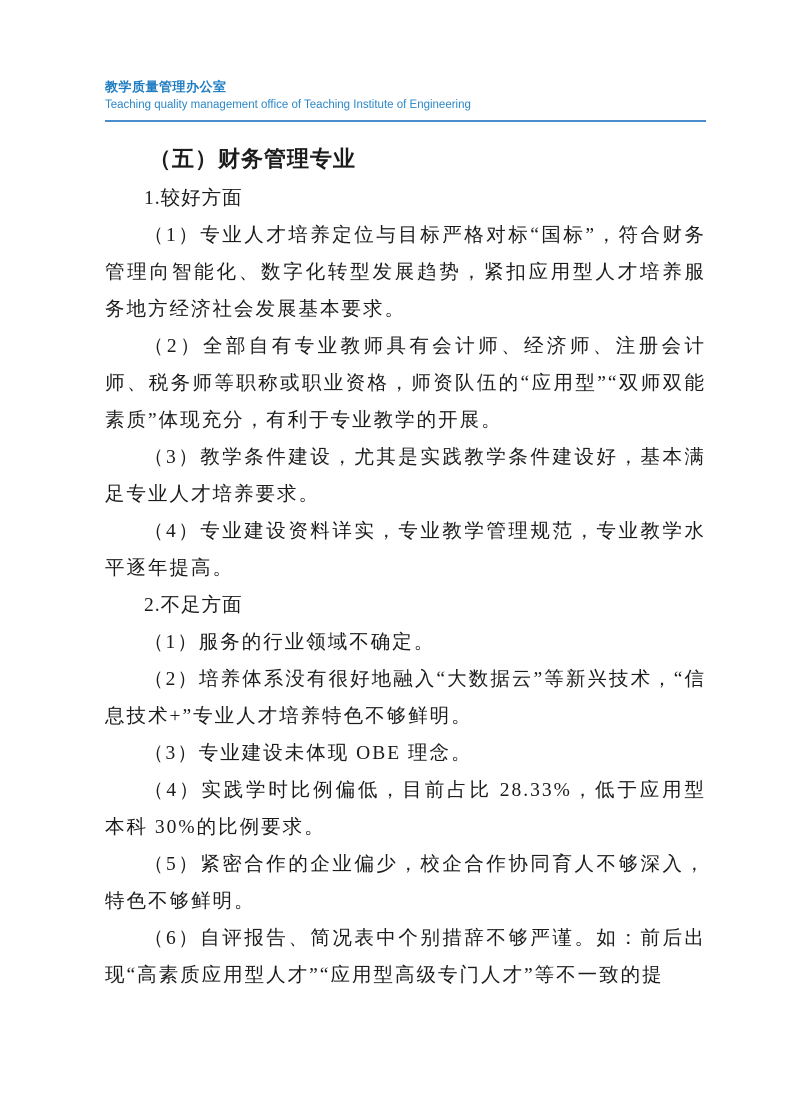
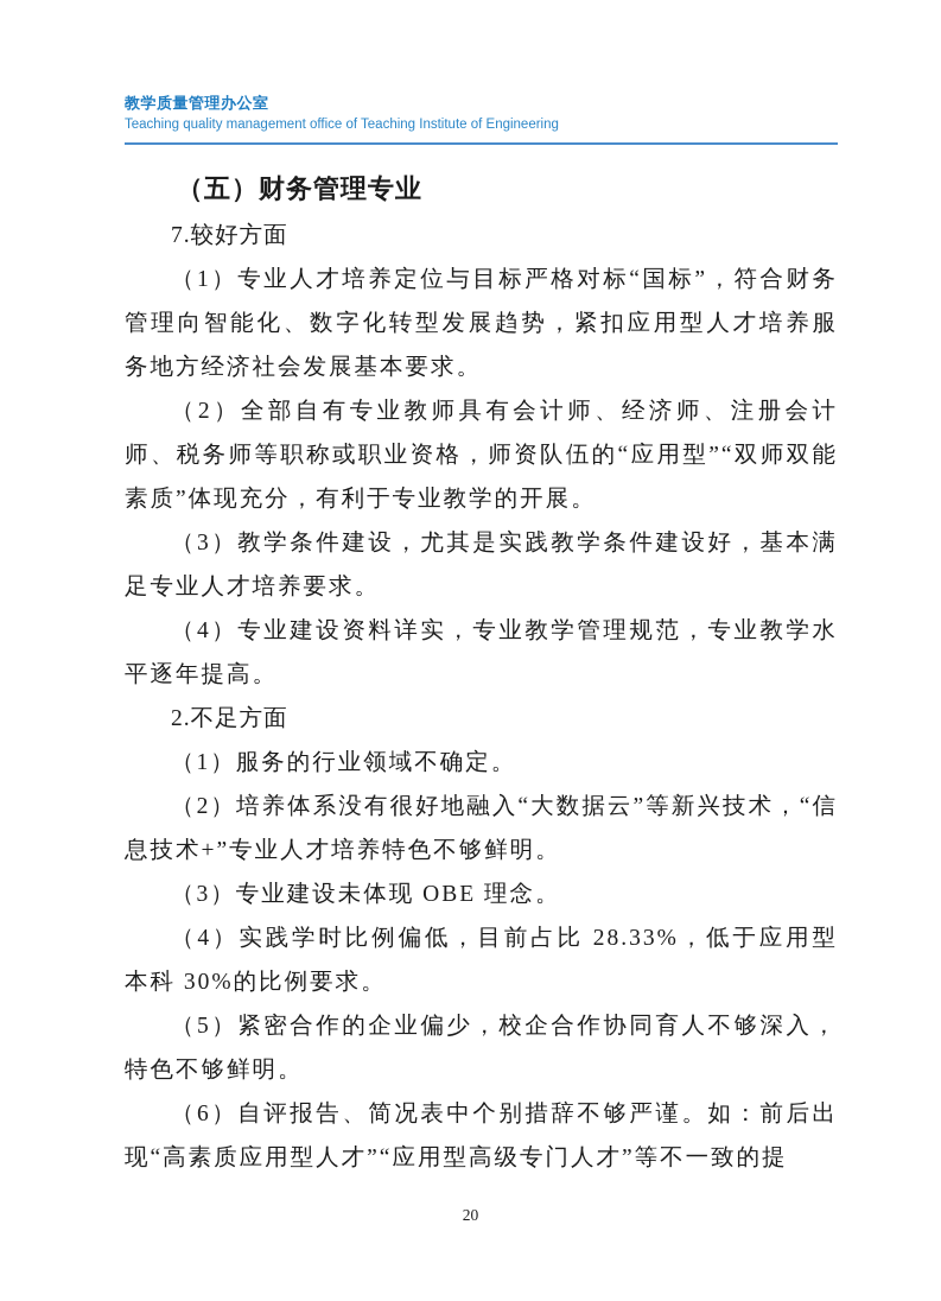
  教学质量管理办公室
  Teaching quality management office of Teaching Institute of Engineering
  （五）财务管理专业
- 1.较好方面
+ 7.较好方面
  （1）专业人才培养定位与目标严格对标“国标”，符合财务管理向智能化、数字化转型发展趋势，紧扣应用型人才培养服务地方经济社会发展基本要求。
  （2）全部自有专业教师具有会计师、经济师、注册会计师、税务师等职称或职业资格，师资队伍的“应用型”“双师双能素质”体现充分，有利于专业教学的开展。
  （3）教学条件建设，尤其是实践教学条件建设好，基本满足专业人才培养要求。
  （4）专业建设资料详实，专业教学管理规范，专业教学水平逐年提高。
  2.不足方面
  （1）服务的行业领域不确定。
  （2）培养体系没有很好地融入“大数据云”等新兴技术，“信息技术+”专业人才培养特色不够鲜明。
  （3）专业建设未体现 OBE 理念。
  （4）实践学时比例偏低，目前占比 28.33%，低于应用型本科 30%的比例要求。
  （5）紧密合作的企业偏少，校企合作协同育人不够深入，特色不够鲜明。
  （6）自评报告、简况表中个别措辞不够严谨。如：前后出现“高素质应用型人才”“应用型高级专门人才”等不一致的提
+ 20
